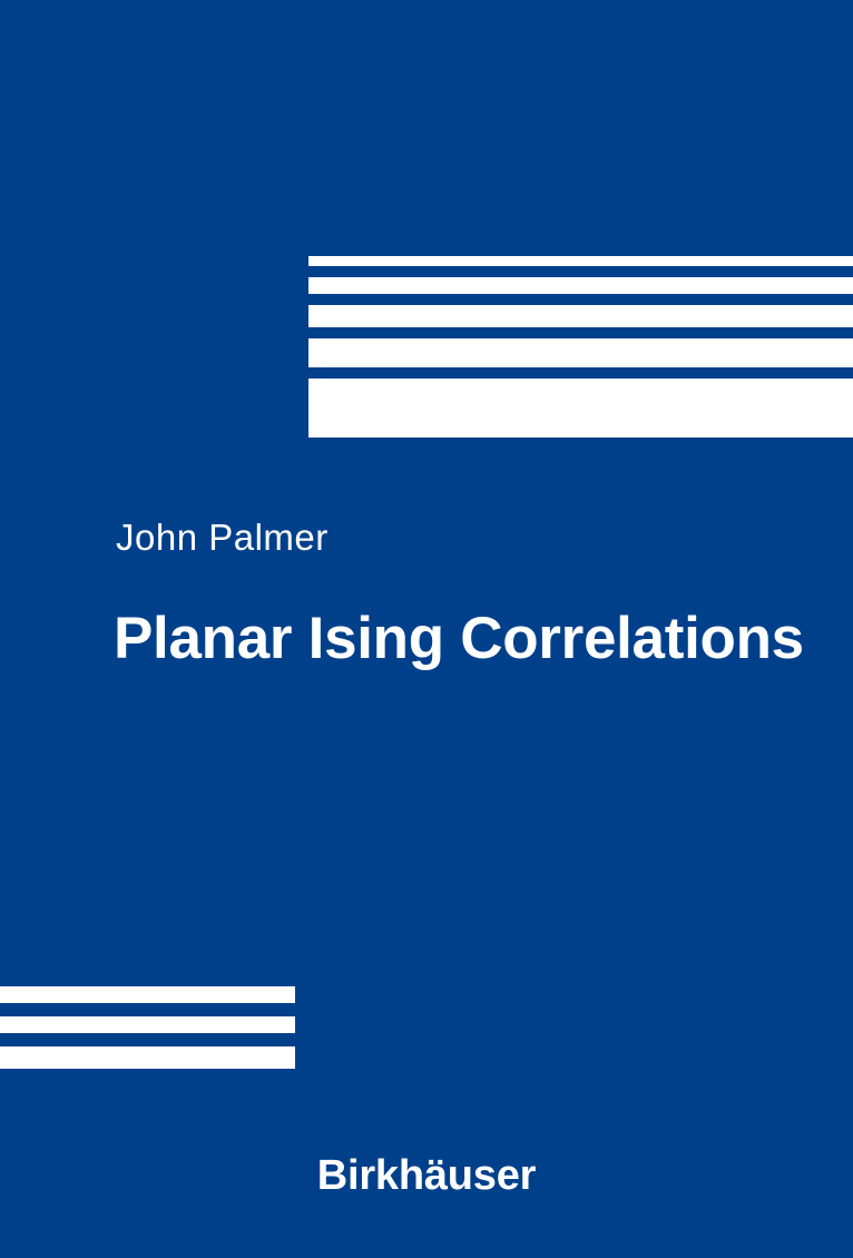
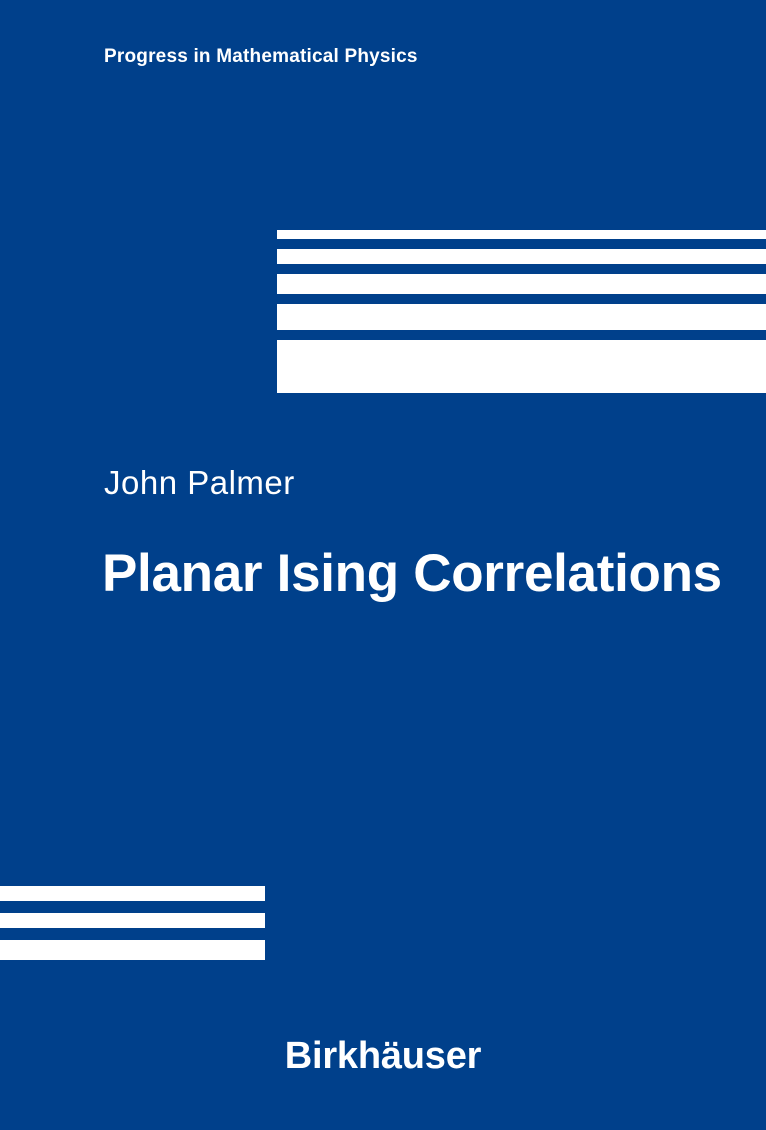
+ Progress in Mathematical Physics
  John Palmer
  Planar Ising Correlations
  Birkhäuser
